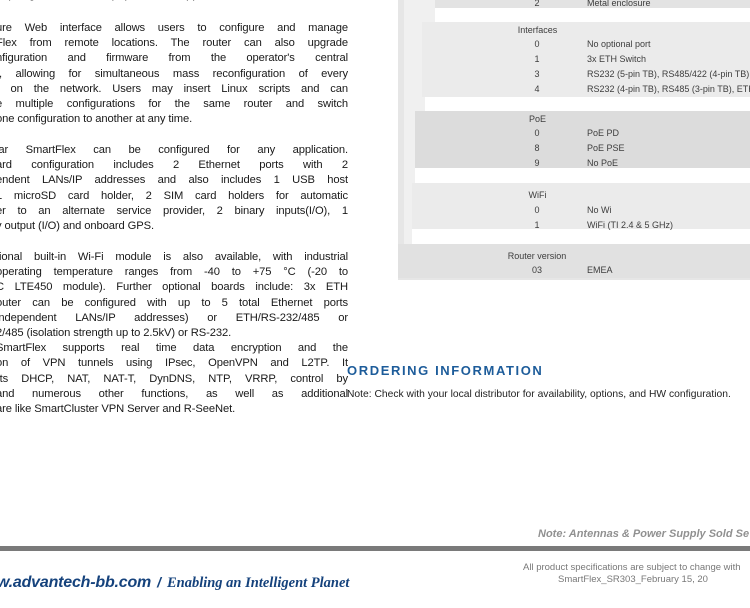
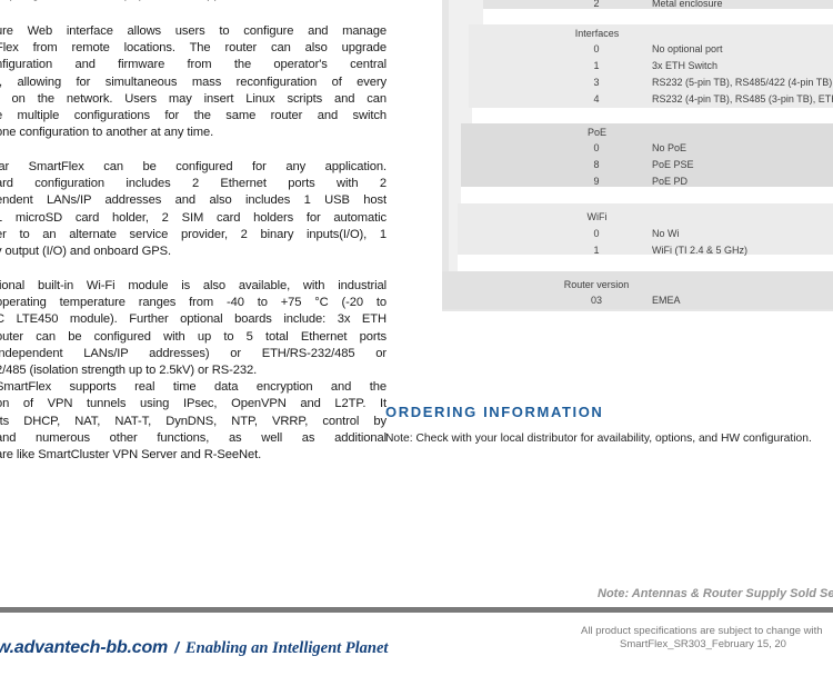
  re Web interface allows users to configure and manage
  lex from remote locations. The router can also upgrade
  figuration and firmware from the operator's central
  , allowing for simultaneous mass reconfiguration of every
  on the network. Users may insert Linux scripts and can
  multiple configurations for the same router and switch
  ne configuration to another at any time.
  ar SmartFlex can be configured for any application.
  rd configuration includes 2 Ethernet ports with 2
  ndent LANs/IP addresses and also includes 1 USB host
  microSD card holder, 2 SIM card holders for automatic
  r to an alternate service provider, 2 binary inputs(I/O), 1
  output (I/O) and onboard GPS.
  ional built-in Wi-Fi module is also available, with industrial
  perating temperature ranges from -40 to +75 °C (-20 to
  LTE450 module). Further optional boards include: 3x ETH
  uter can be configured with up to 5 total Ethernet ports
  ndependent LANs/IP addresses) or ETH/RS-232/485 or
  /485 (isolation strength up to 2.5kV) or RS-232.
  martFlex supports real time data encryption and the
  n of VPN tunnels using IPsec, OpenVPN and L2TP. It
  ts DHCP, NAT, NAT-T, DynDNS, NTP, VRRP, control by
  nd numerous other functions, as well as additional
  re like SmartCluster VPN Server and R-SeeNet.
  2
  Metal enclosure
  Interfaces
  0
  No optional port
  1
  3x ETH Switch
  3
  RS232 (5-pin TB), RS485/422 (4-pin TB)
  4
  RS232 (4-pin TB), RS485 (3-pin TB), ET
  PoE
  0
- PoE PD
+ No PoE
  8
  PoE PSE
  9
- No PoE
+ PoE PD
  WiFi
  0
  No Wi
  1
  WiFi (TI 2.4 & 5 GHz)
  Router version
  03
  EMEA
  ORDERING INFORMATION
  Note: Check with your local distributor for availability, options, and HW configuration.
- Note: Antennas & Power Supply Sold Se
+ Note: Antennas & Router Supply Sold Se
  w.advantech-bb.com / Enabling an Intelligent Planet
  All product specifications are subject to change with
  SmartFlex_SR303_February 15, 20
